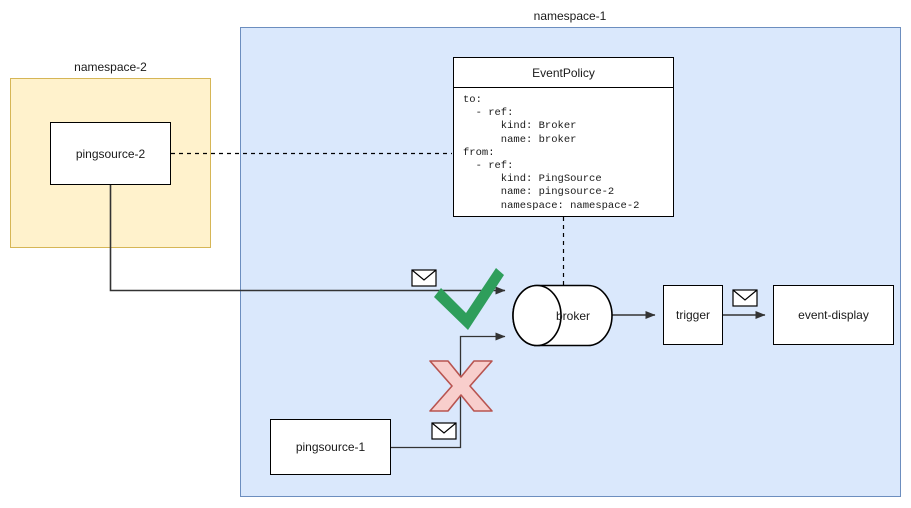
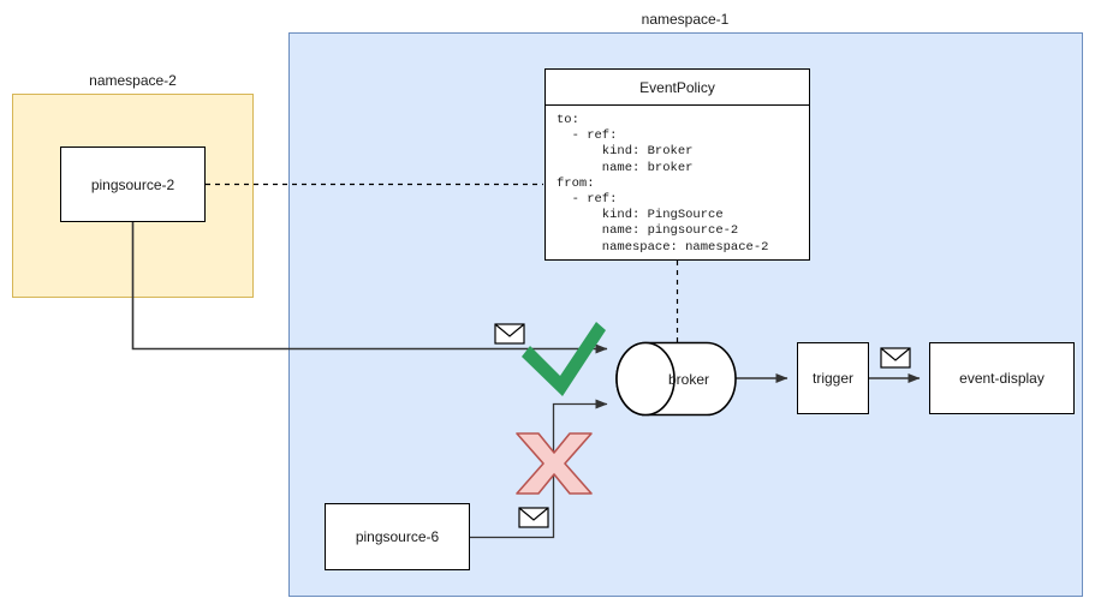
  namespace-1
  namespace-2
  pingsource-2
- pingsource-1
+ pingsource-6
  broker
  trigger
  event-display
  EventPolicy
  to:
  - ref:
  kind: Broker
  name: broker
  from:
  - ref:
  kind: PingSource
  name: pingsource-2
  namespace: namespace-2
